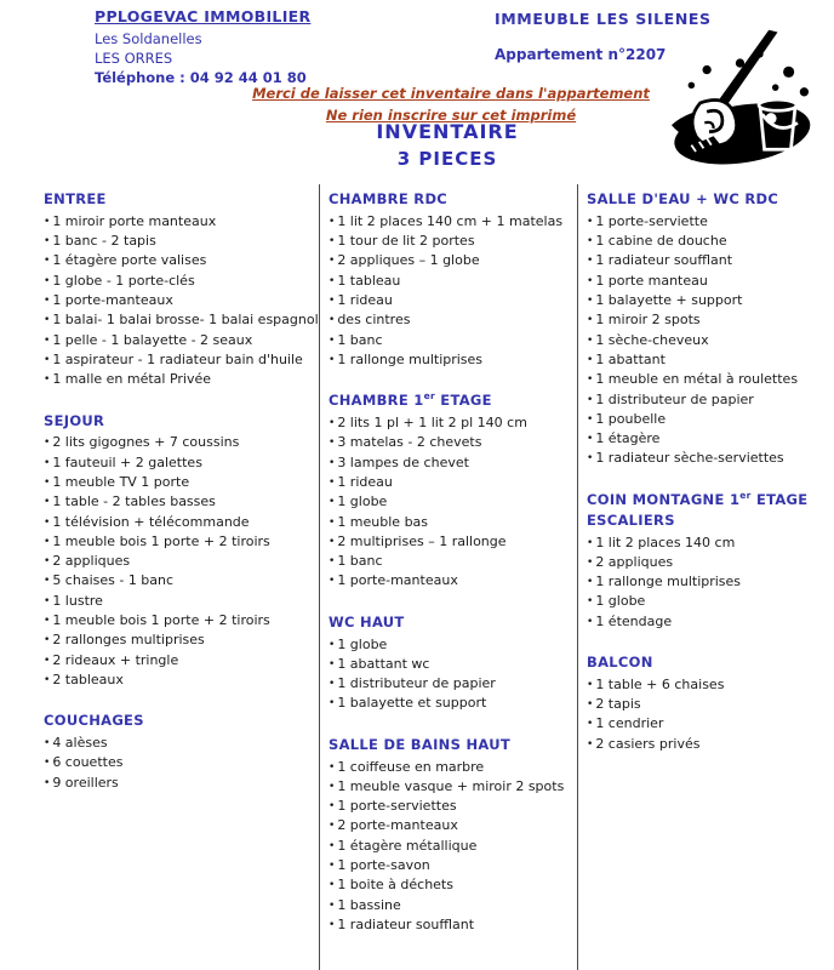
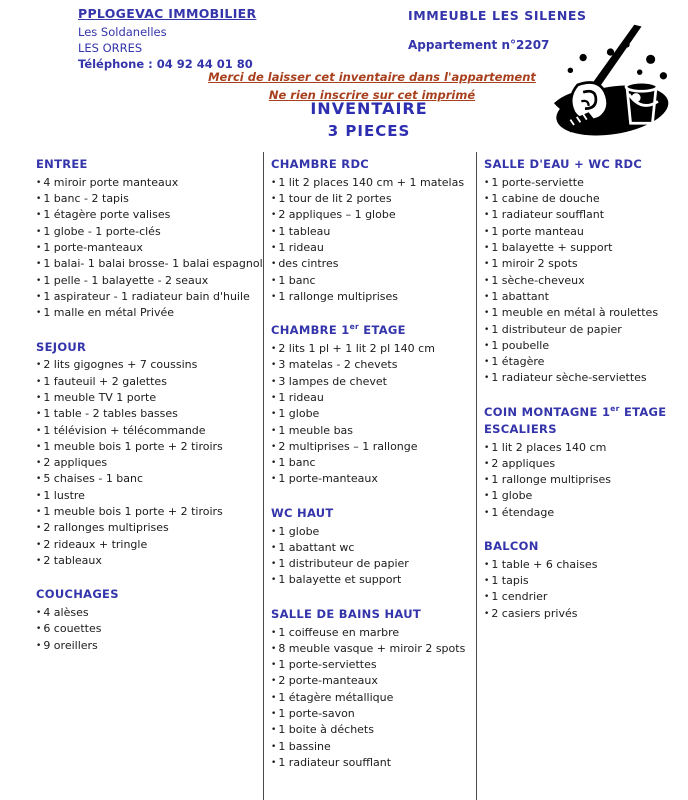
  PPLOGEVAC IMMOBILIER
  Les Soldanelles
  LES ORRES
  Téléphone : 04 92 44 01 80
  IMMEUBLE LES SILENES
  Appartement n°2207
  Merci de laisser cet inventaire dans l'appartement
  Ne rien inscrire sur cet imprimé
  INVENTAIRE
  3 PIECES
  ENTREE
- • 1 miroir porte manteaux
+ • 4 miroir porte manteaux
  • 1 banc - 2 tapis
  • 1 étagère porte valises
  • 1 globe - 1 porte-clés
  • 1 porte-manteaux
  • 1 balai- 1 balai brosse- 1 balai espagnol
  • 1 pelle - 1 balayette - 2 seaux
  • 1 aspirateur - 1 radiateur bain d'huile
  • 1 malle en métal Privée
  SEJOUR
  • 2 lits gigognes + 7 coussins
  • 1 fauteuil + 2 galettes
  • 1 meuble TV 1 porte
  • 1 table - 2 tables basses
  • 1 télévision + télécommande
  • 1 meuble bois 1 porte + 2 tiroirs
  • 2 appliques
  • 5 chaises - 1 banc
  • 1 lustre
  • 1 meuble bois 1 porte + 2 tiroirs
  • 2 rallonges multiprises
  • 2 rideaux + tringle
  • 2 tableaux
  COUCHAGES
  • 4 alèses
  • 6 couettes
  • 9 oreillers
  CHAMBRE RDC
  • 1 lit 2 places 140 cm + 1 matelas
  • 1 tour de lit 2 portes
  • 2 appliques – 1 globe
  • 1 tableau
  • 1 rideau
  • des cintres
  • 1 banc
  • 1 rallonge multiprises
  CHAMBRE 1er ETAGE
  • 2 lits 1 pl + 1 lit 2 pl 140 cm
  • 3 matelas - 2 chevets
  • 3 lampes de chevet
  • 1 rideau
  • 1 globe
  • 1 meuble bas
  • 2 multiprises – 1 rallonge
  • 1 banc
  • 1 porte-manteaux
  WC HAUT
  • 1 globe
  • 1 abattant wc
  • 1 distributeur de papier
  • 1 balayette et support
  SALLE DE BAINS HAUT
  • 1 coiffeuse en marbre
- • 1 meuble vasque + miroir 2 spots
+ • 8 meuble vasque + miroir 2 spots
  • 1 porte-serviettes
  • 2 porte-manteaux
  • 1 étagère métallique
  • 1 porte-savon
  • 1 boite à déchets
  • 1 bassine
  • 1 radiateur soufflant
  SALLE D'EAU + WC RDC
  • 1 porte-serviette
  • 1 cabine de douche
  • 1 radiateur soufflant
  • 1 porte manteau
  • 1 balayette + support
  • 1 miroir 2 spots
  • 1 sèche-cheveux
  • 1 abattant
  • 1 meuble en métal à roulettes
  • 1 distributeur de papier
  • 1 poubelle
  • 1 étagère
  • 1 radiateur sèche-serviettes
  COIN MONTAGNE 1er ETAGE
  ESCALIERS
  • 1 lit 2 places 140 cm
  • 2 appliques
  • 1 rallonge multiprises
  • 1 globe
  • 1 étendage
  BALCON
  • 1 table + 6 chaises
- • 2 tapis
+ • 1 tapis
  • 1 cendrier
  • 2 casiers privés
